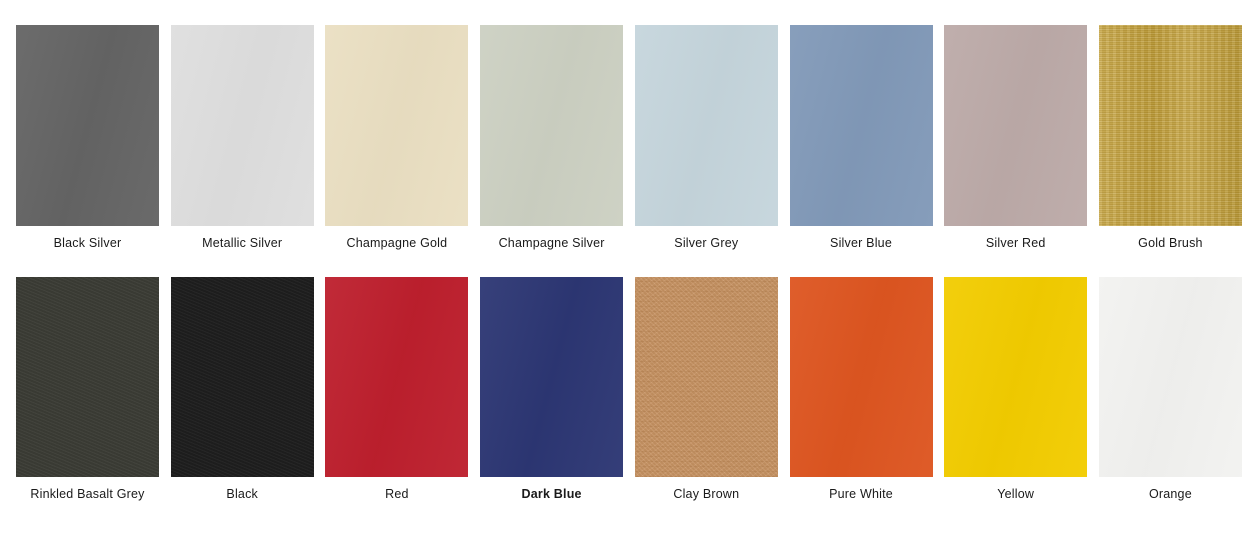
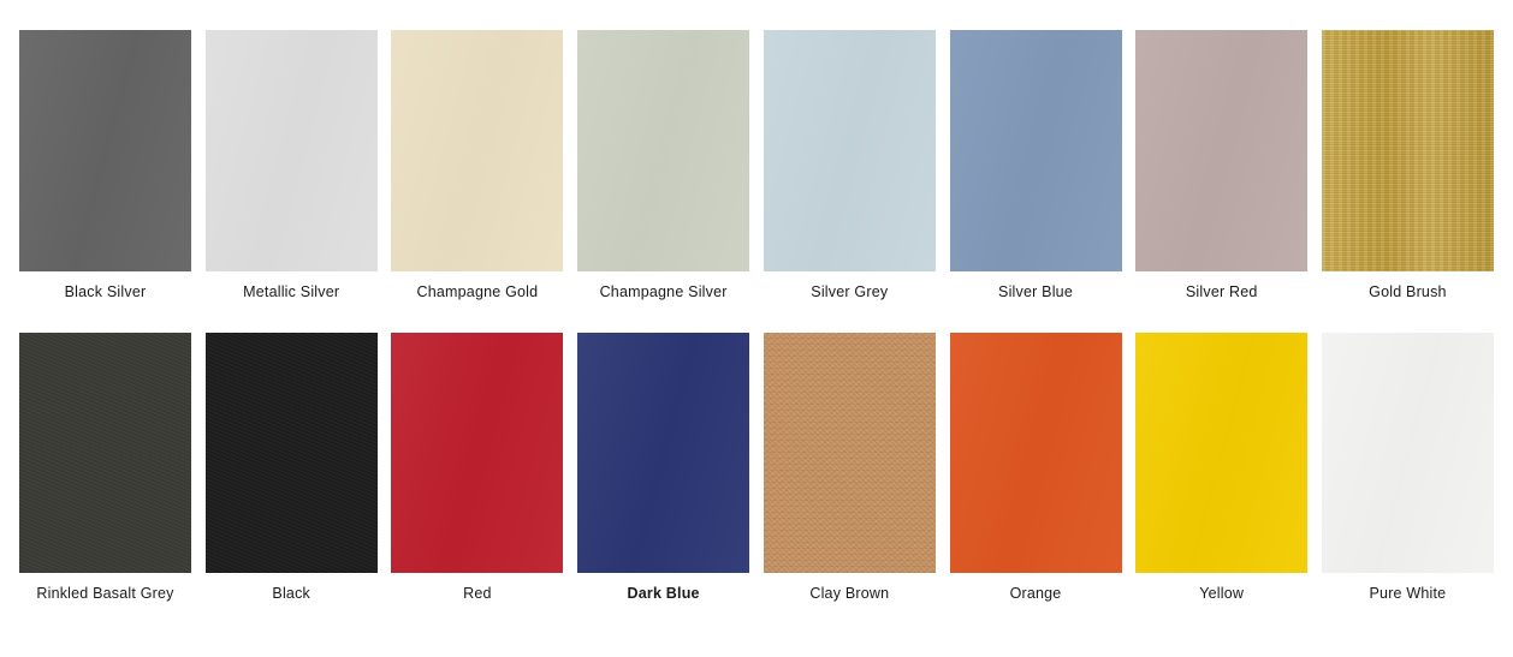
  Black Silver
  Metallic Silver
  Champagne Gold
  Champagne Silver
  Silver Grey
  Silver Blue
  Silver Red
  Gold Brush
  Rinkled Basalt Grey
  Black
  Red
  Dark Blue
  Clay Brown
- Pure White
+ Orange
  Yellow
- Orange
+ Pure White
